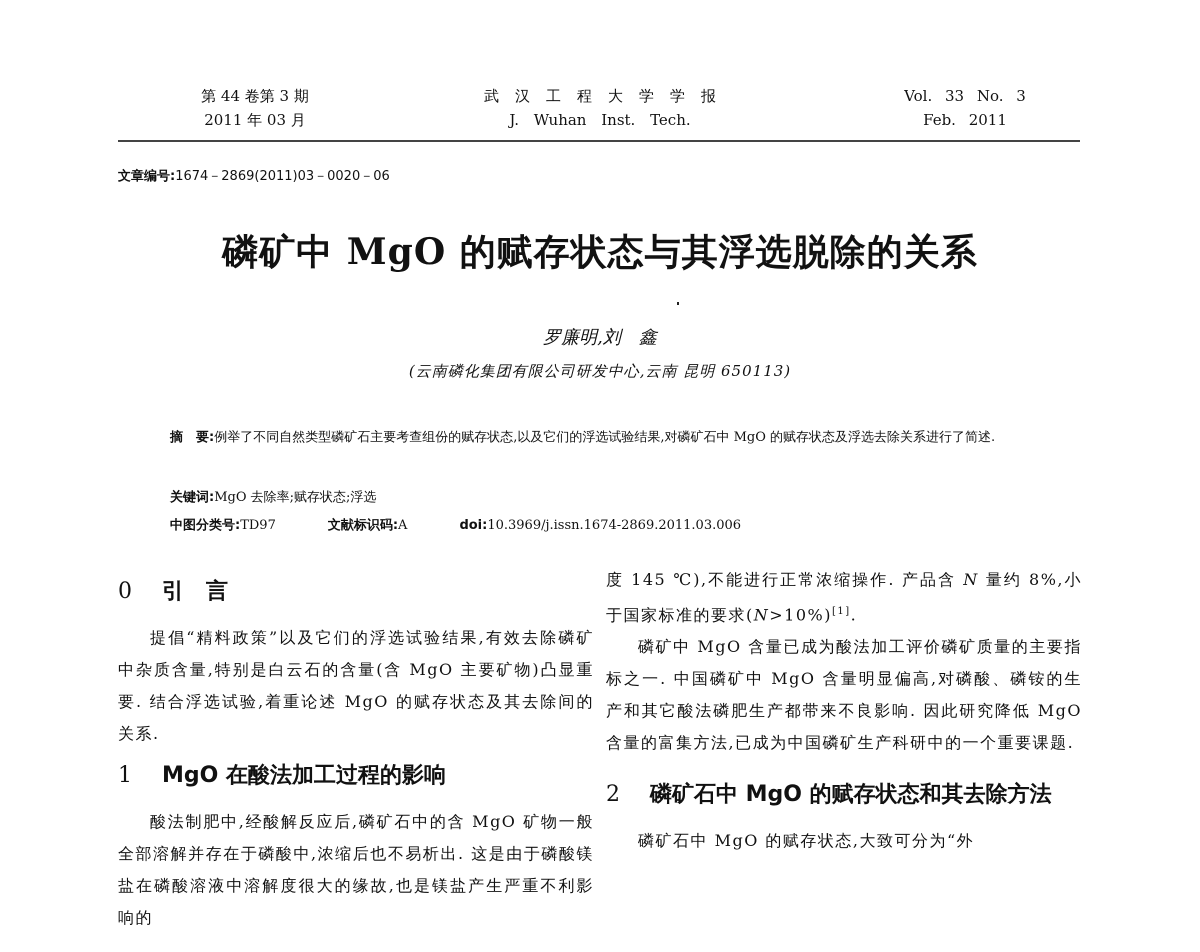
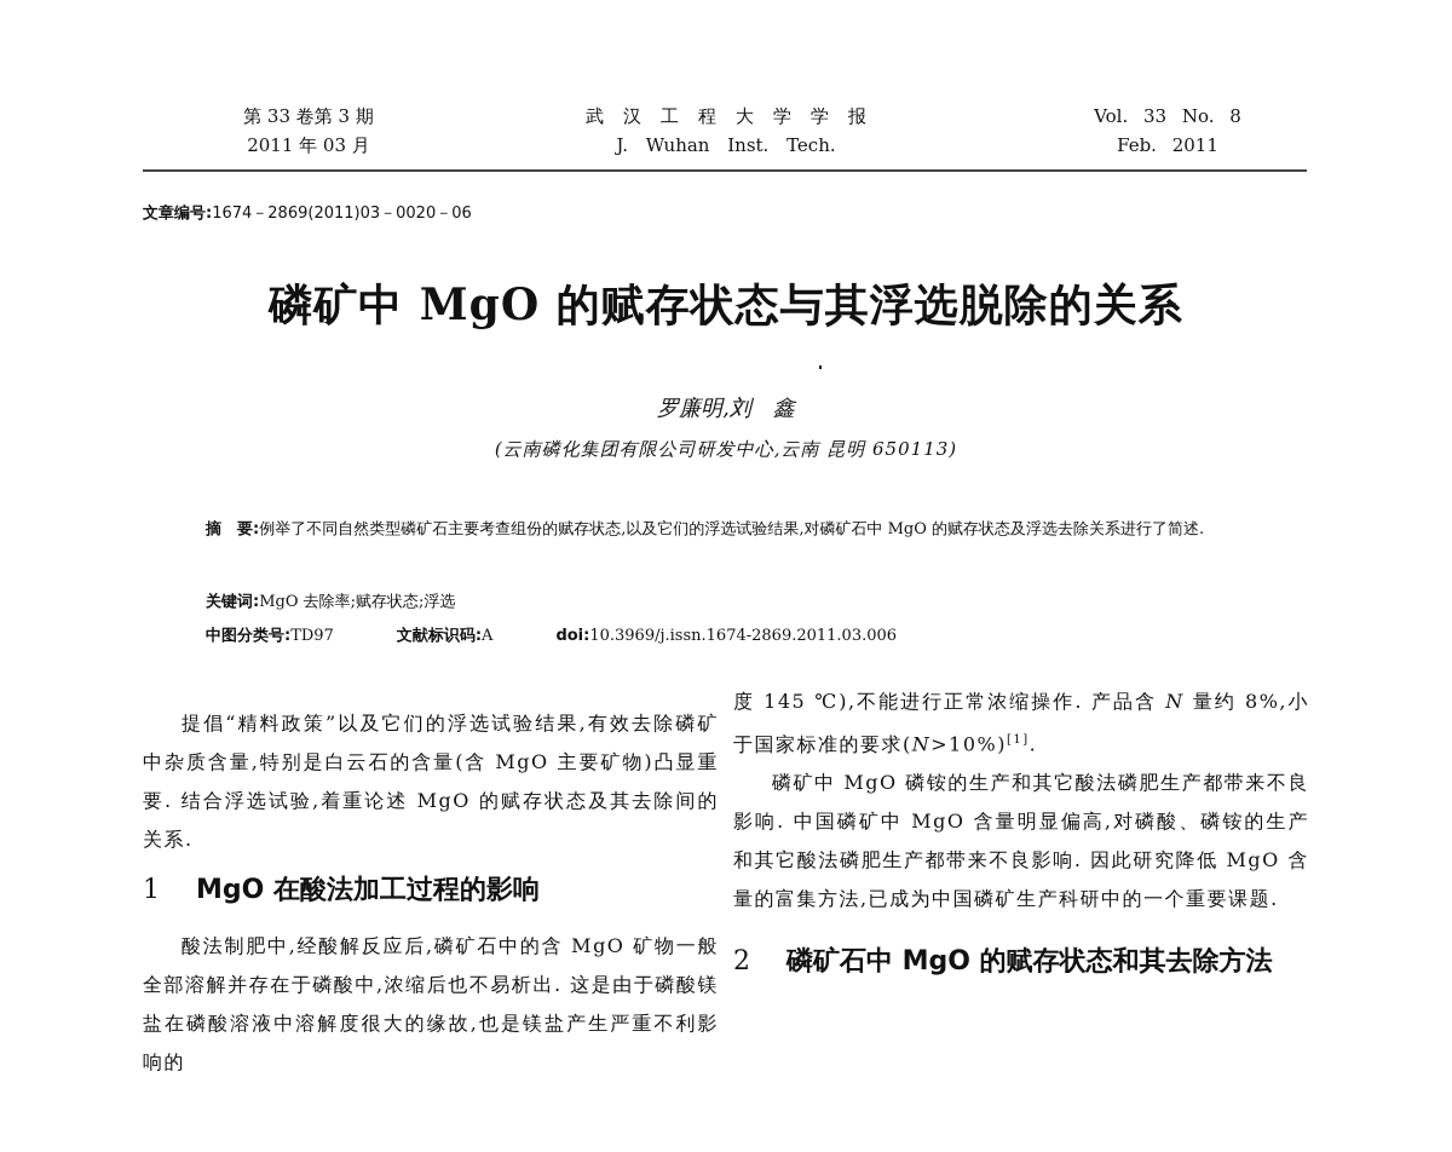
- 第 44 卷第 3 期
+ 第 33 卷第 3 期
  2011 年 03 月
  武汉工程大学学报
  J. Wuhan Inst. Tech.
- Vol. 33 No. 3
+ Vol. 33 No. 8
  Feb. 2011
  文章编号:1674－2869(2011)03－0020－06
  磷矿中 MgO 的赋存状态与其浮选脱除的关系
  罗廉明,刘 鑫
  (云南磷化集团有限公司研发中心,云南 昆明 650113)
  摘 要:例举了不同自然类型磷矿石主要考查组份的赋存状态,以及它们的浮选试验结果,对磷矿石中 MgO 的赋存状态及浮选去除关系进行了简述.
  关键词:MgO 去除率;赋存状态;浮选
  中图分类号:TD97 文献标识码:A doi:10.3969/j.issn.1674-2869.2011.03.006
- 0 引言
  提倡“精料政策”以及它们的浮选试验结果,有效去除磷矿中杂质含量,特别是白云石的含量(含 MgO 主要矿物)凸显重要. 结合浮选试验,着重论述 MgO 的赋存状态及其去除间的关系.
  1 MgO 在酸法加工过程的影响
  酸法制肥中,经酸解反应后,磷矿石中的含 MgO 矿物一般全部溶解并存在于磷酸中,浓缩后也不易析出. 这是由于磷酸镁盐在磷酸溶液中溶解度很大的缘故,也是镁盐产生严重不利影响的
  度 145 ℃),不能进行正常浓缩操作. 产品含 N 量约 8%,小于国家标准的要求(N>10%)[1].
- 磷矿中 MgO 含量已成为酸法加工评价磷矿质量的主要指标之一. 中国磷矿中 MgO 含量明显偏高,对磷酸、磷铵的生产和其它酸法磷肥生产都带来不良影响. 因此研究降低 MgO 含量的富集方法,已成为中国磷矿生产科研中的一个重要课题.
+ 磷矿中 MgO 磷铵的生产和其它酸法磷肥生产都带来不良影响. 中国磷矿中 MgO 含量明显偏高,对磷酸、磷铵的生产和其它酸法磷肥生产都带来不良影响. 因此研究降低 MgO 含量的富集方法,已成为中国磷矿生产科研中的一个重要课题.
  2 磷矿石中 MgO 的赋存状态和其去除方法
- 磷矿石中 MgO 的赋存状态,大致可分为“外
